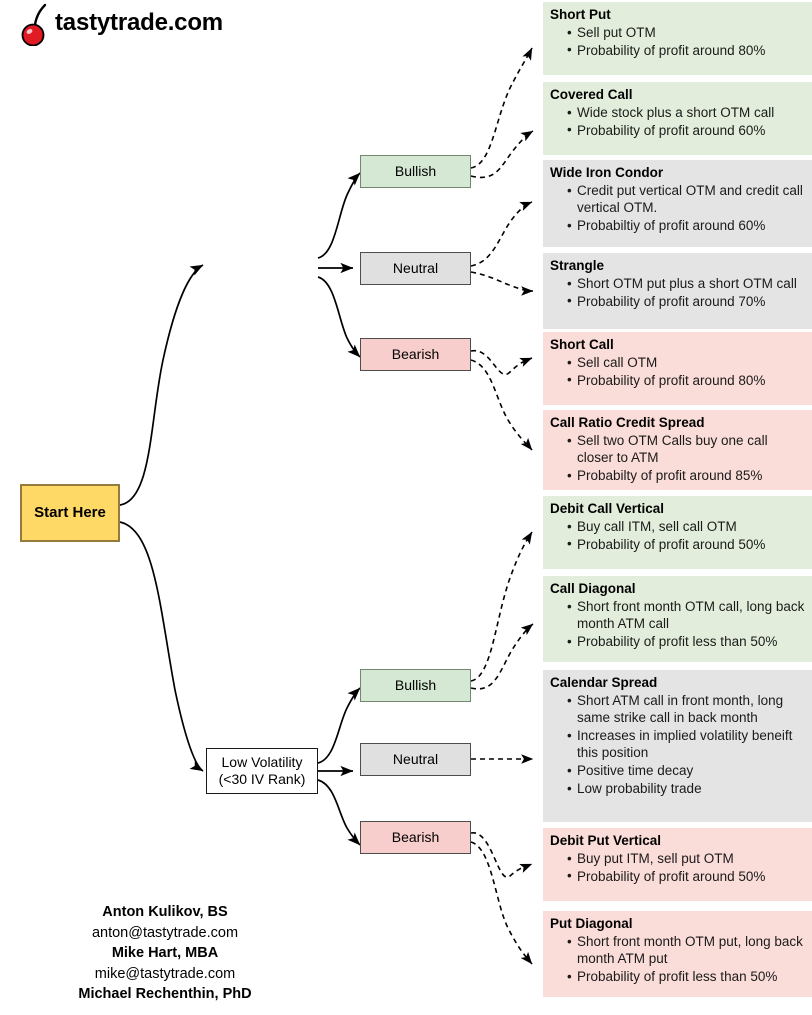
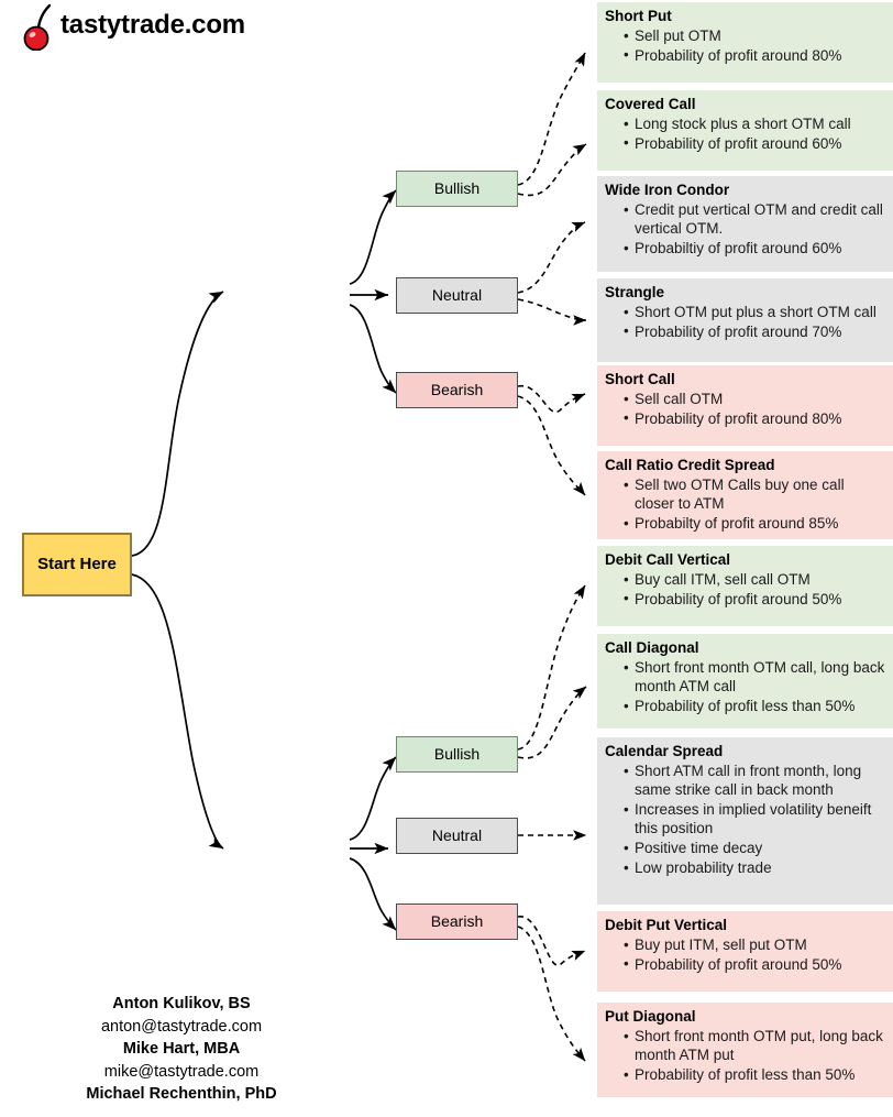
  tastytrade.com
  Start Here
- Low Volatility
- (<30 IV Rank)
  Bullish
  Neutral
  Bearish
  Bullish
  Neutral
  Bearish
  Short Put
  Sell put OTM
  Probability of profit around 80%
  Covered Call
- Wide stock plus a short OTM call
+ Long stock plus a short OTM call
  Probability of profit around 60%
  Wide Iron Condor
  Credit put vertical OTM and credit call vertical OTM.
  Probabiltiy of profit around 60%
  Strangle
  Short OTM put plus a short OTM call
  Probability of profit around 70%
  Short Call
  Sell call OTM
  Probability of profit around 80%
  Call Ratio Credit Spread
  Sell two OTM Calls buy one call closer to ATM
  Probabilty of profit around 85%
  Debit Call Vertical
  Buy call ITM, sell call OTM
  Probability of profit around 50%
  Call Diagonal
  Short front month OTM call, long back month ATM call
  Probability of profit less than 50%
  Calendar Spread
  Short ATM call in front month, long same strike call in back month
  Increases in implied volatility beneift this position
  Positive time decay
  Low probability trade
  Debit Put Vertical
  Buy put ITM, sell put OTM
  Probability of profit around 50%
  Put Diagonal
  Short front month OTM put, long back month ATM put
  Probability of profit less than 50%
  Anton Kulikov, BS
  anton@tastytrade.com
  Mike Hart, MBA
  mike@tastytrade.com
  Michael Rechenthin, PhD
